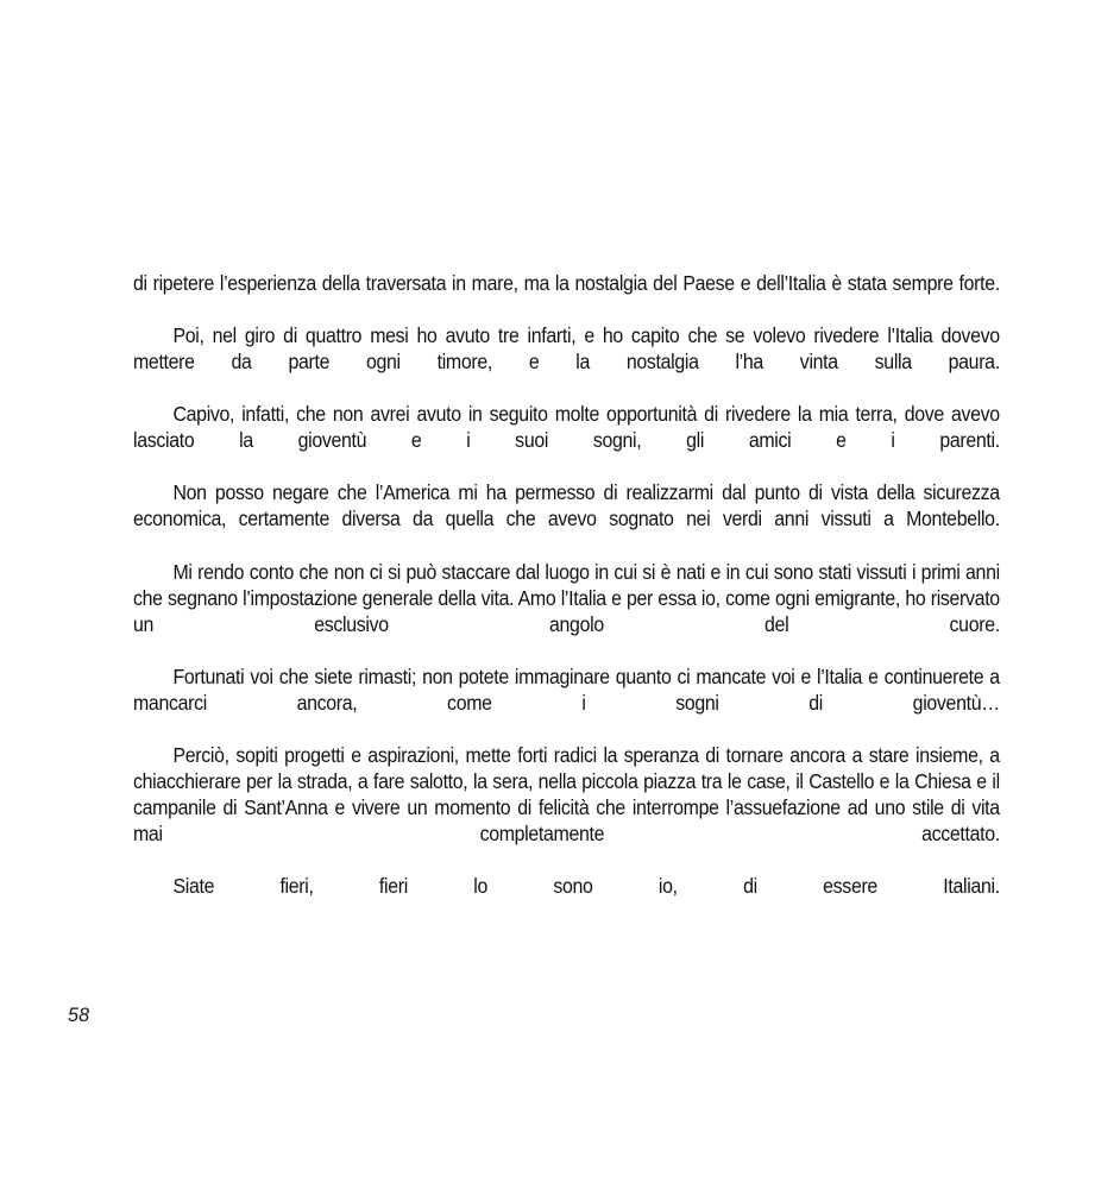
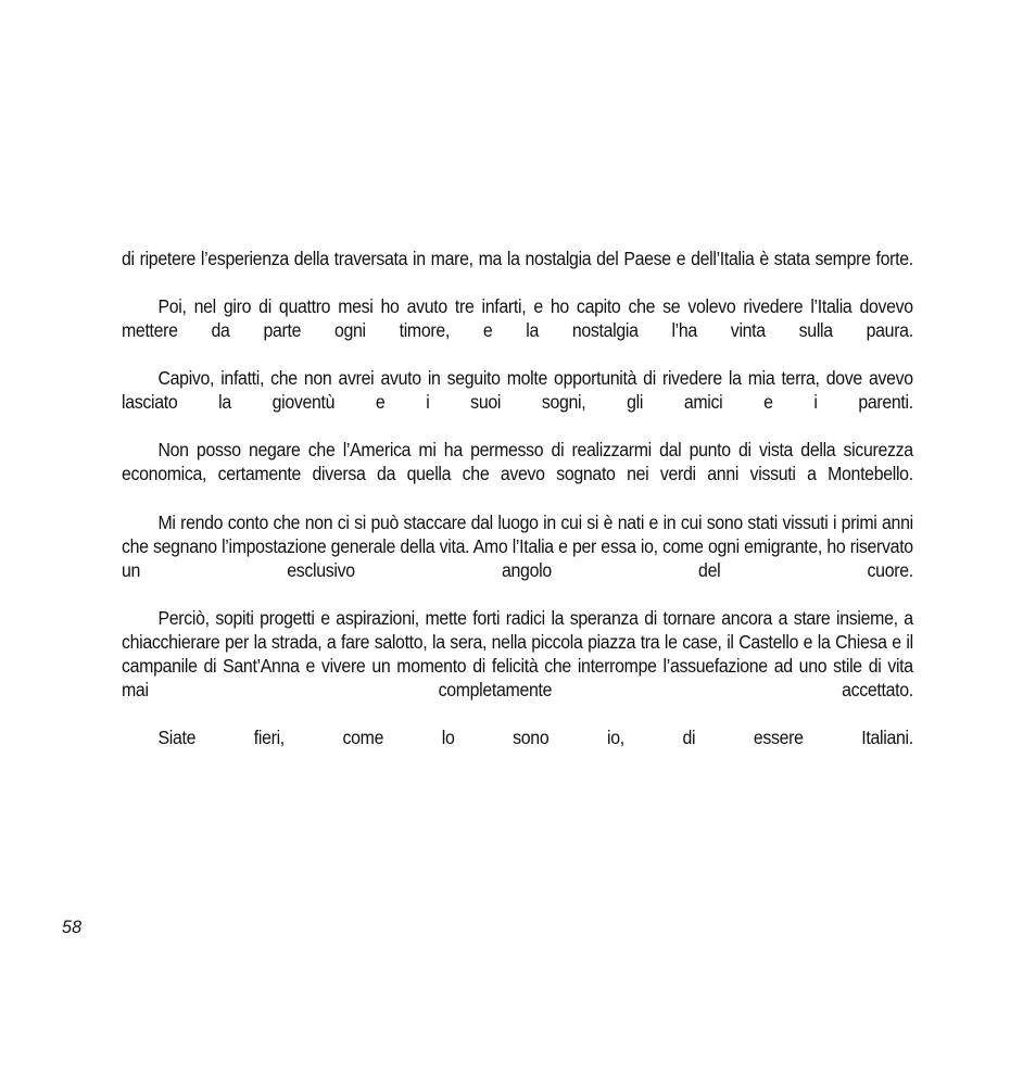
  di ripetere l’esperienza della traversata in mare, ma la nostalgia del Paese e dell’Italia è stata sempre forte.
  Poi, nel giro di quattro mesi ho avuto tre infarti, e ho capito che se volevo rivedere l’Italia dovevo mettere da parte ogni timore, e la nostalgia l’ha vinta sulla paura.
  Capivo, infatti, che non avrei avuto in seguito molte opportunità di rivedere la mia terra, dove avevo lasciato la gioventù e i suoi sogni, gli amici e i parenti.
  Non posso negare che l’America mi ha permesso di realizzarmi dal punto di vista della sicurezza economica, certamente diversa da quella che avevo sognato nei verdi anni vissuti a Montebello.
  Mi rendo conto che non ci si può staccare dal luogo in cui si è nati e in cui sono stati vissuti i primi anni che segnano l’impostazione generale della vita. Amo l’Italia e per essa io, come ogni emigrante, ho riservato un esclusivo angolo del cuore.
- Fortunati voi che siete rimasti; non potete immaginare quanto ci mancate voi e l’Italia e continuerete a mancarci ancora, come i sogni di gioventù…
  Perciò, sopiti progetti e aspirazioni, mette forti radici la speranza di tornare ancora a stare insieme, a chiacchierare per la strada, a fare salotto, la sera, nella piccola piazza tra le case, il Castello e la Chiesa e il campanile di Sant’Anna e vivere un momento di felicità che interrompe l’assuefazione ad uno stile di vita mai completamente accettato.
- Siate fieri, fieri lo sono io, di essere Italiani.
+ Siate fieri, come lo sono io, di essere Italiani.
  58
